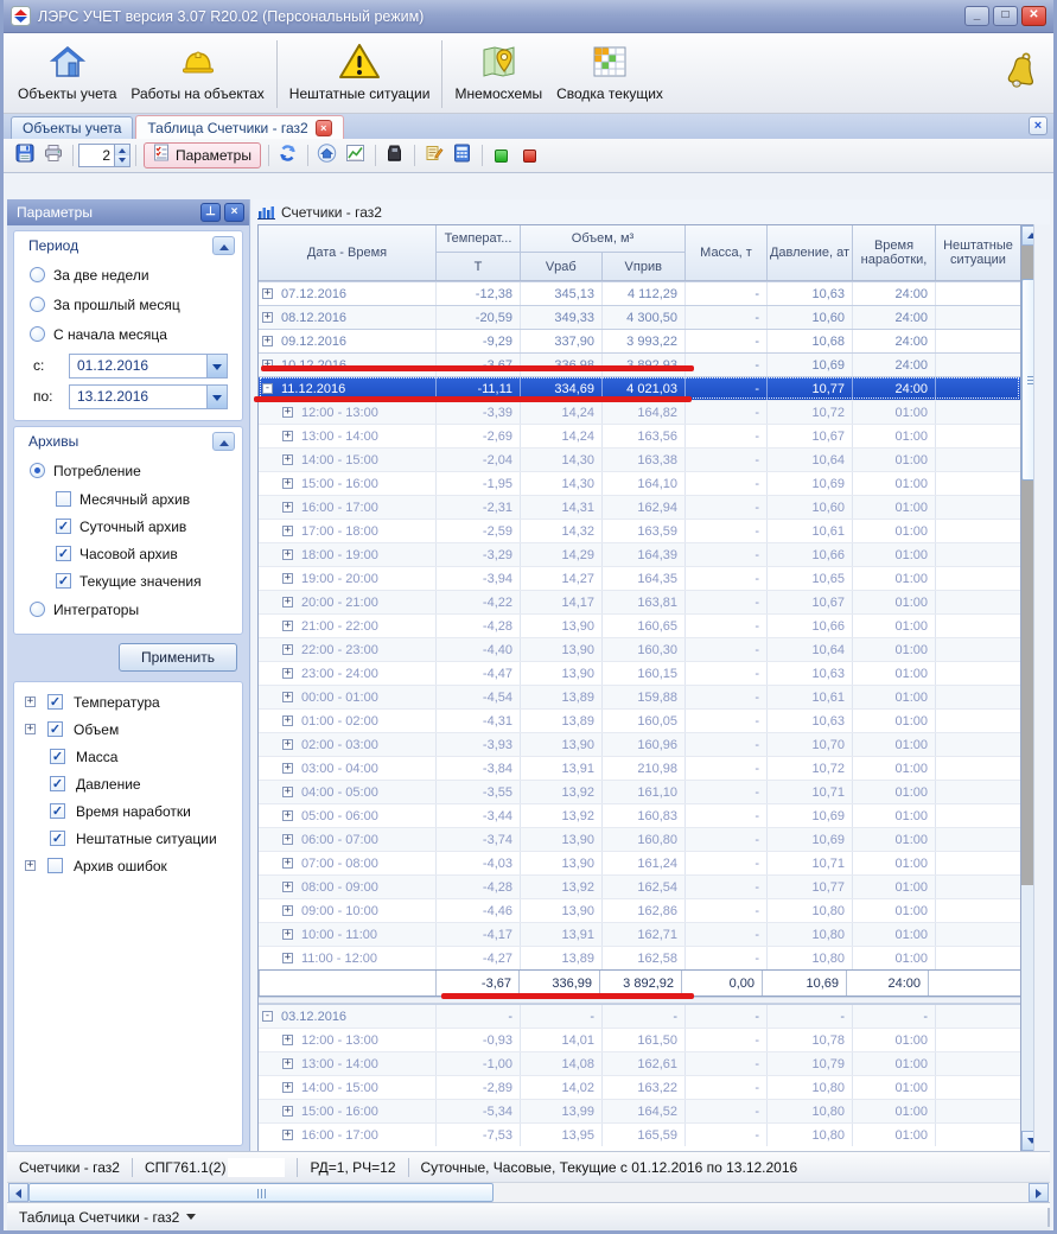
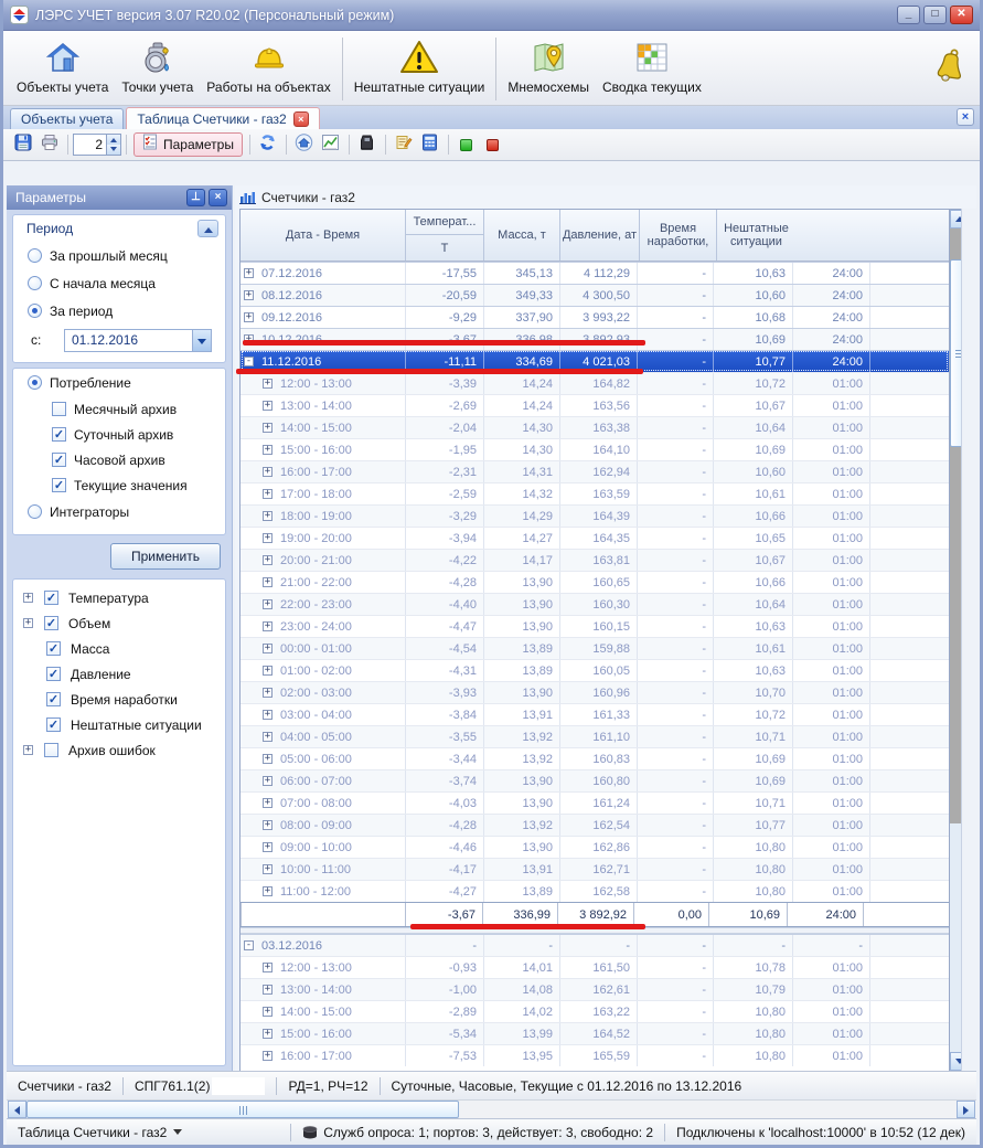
  ЛЭРС УЧЕТ версия 3.07 R20.02 (Персональный режим)
  _
  □
  ✕
  Объекты учета
+ Точки учета
  Работы на объектах
  Нештатные ситуации
  Мнемосхемы
  Сводка текущих
  Объекты учета
  Таблица Счетчики - газ2
  ×
  ×
  2
  Параметры
  Параметры
  ⊥
  ×
  Период
- За две недели
  За прошлый месяц
  С начала месяца
+ За период
  с:
  01.12.2016
- по:
- 13.12.2016
- Архивы
  Потребление
  Месячный архив
  ✓
  Суточный архив
  ✓
  Часовой архив
  ✓
  Текущие значения
  Интеграторы
  Применить
  +
  ✓
  Температура
  +
  ✓
  Объем
  ✓
  Масса
  ✓
  Давление
  ✓
  Время наработки
  ✓
  Нештатные ситуации
  +
  Архив ошибок
  Счетчики - газ2
  Дата - Время
  Температ...
  Т
- Объем, м³
- Vраб
- Vприв
  Масса, т
  Давление, ат
  Время наработки,
  Нештатные ситуации
  +
  07.12.2016
- -12,38
+ -17,55
  345,13
  4 112,29
  -
  10,63
  24:00
  +
  08.12.2016
  -20,59
  349,33
  4 300,50
  -
  10,60
  24:00
  +
  09.12.2016
  -9,29
  337,90
  3 993,22
  -
  10,68
  24:00
  +
  -
  10,69
  24:00
  -
  11.12.2016
  -11,11
  334,69
  4 021,03
  -
  10,77
  24:00
  +
  12:00 - 13:00
  -3,39
  14,24
  164,82
  -
  10,72
  01:00
  +
  13:00 - 14:00
  -2,69
  14,24
  163,56
  -
  10,67
  01:00
  +
  14:00 - 15:00
  -2,04
  14,30
  163,38
  -
  10,64
  01:00
  +
  15:00 - 16:00
  -1,95
  14,30
  164,10
  -
  10,69
  01:00
  +
  16:00 - 17:00
  -2,31
  14,31
  162,94
  -
  10,60
  01:00
  +
  17:00 - 18:00
  -2,59
  14,32
  163,59
  -
  10,61
  01:00
  +
  18:00 - 19:00
  -3,29
  14,29
  164,39
  -
  10,66
  01:00
  +
  19:00 - 20:00
  -3,94
  14,27
  164,35
  -
  10,65
  01:00
  +
  20:00 - 21:00
  -4,22
  14,17
  163,81
  -
  10,67
  01:00
  +
  21:00 - 22:00
  -4,28
  13,90
  160,65
  -
  10,66
  01:00
  +
  22:00 - 23:00
  -4,40
  13,90
  160,30
  -
  10,64
  01:00
  +
  23:00 - 24:00
  -4,47
  13,90
  160,15
  -
  10,63
  01:00
  +
  00:00 - 01:00
  -4,54
  13,89
  159,88
  -
  10,61
  01:00
  +
  01:00 - 02:00
  -4,31
  13,89
  160,05
  -
  10,63
  01:00
  +
  02:00 - 03:00
  -3,93
  13,90
  160,96
  -
  10,70
  01:00
  +
  03:00 - 04:00
  -3,84
  13,91
- 210,98
+ 161,33
  -
  10,72
  01:00
  +
  04:00 - 05:00
  -3,55
  13,92
  161,10
  -
  10,71
  01:00
  +
  05:00 - 06:00
  -3,44
  13,92
  160,83
  -
  10,69
  01:00
  +
  06:00 - 07:00
  -3,74
  13,90
  160,80
  -
  10,69
  01:00
  +
  07:00 - 08:00
  -4,03
  13,90
  161,24
  -
  10,71
  01:00
  +
  08:00 - 09:00
  -4,28
  13,92
  162,54
  -
  10,77
  01:00
  +
  09:00 - 10:00
  -4,46
  13,90
  162,86
  -
  10,80
  01:00
  +
  10:00 - 11:00
  -4,17
  13,91
  162,71
  -
  10,80
  01:00
  +
  11:00 - 12:00
  -4,27
  13,89
  162,58
  -
  10,80
  01:00
  -3,67
  336,99
  3 892,92
  0,00
  10,69
  24:00
  -
  03.12.2016
  -
  -
  -
  -
  -
  -
  +
  12:00 - 13:00
  -0,93
  14,01
  161,50
  -
  10,78
  01:00
  +
  13:00 - 14:00
  -1,00
  14,08
  162,61
  -
  10,79
  01:00
  +
  14:00 - 15:00
  -2,89
  14,02
  163,22
  -
  10,80
  01:00
  +
  15:00 - 16:00
  -5,34
  13,99
  164,52
  -
  10,80
  01:00
  +
  16:00 - 17:00
  -7,53
  13,95
  165,59
  -
  10,80
  01:00
  Счетчики - газ2
  СПГ761.1(2)
  РД=1, РЧ=12
  Суточные, Часовые, Текущие с 01.12.2016 по 13.12.2016
  Таблица Счетчики - газ2
+ Служб опроса: 1; портов: 3, действует: 3, свободно: 2
+ Подключены к 'localhost:10000' в 10:52 (12 дек)
